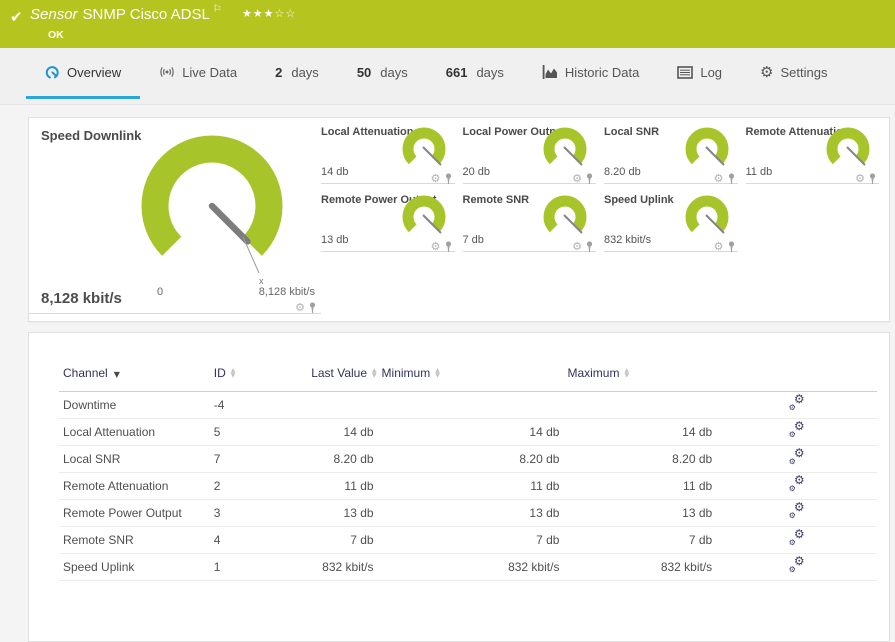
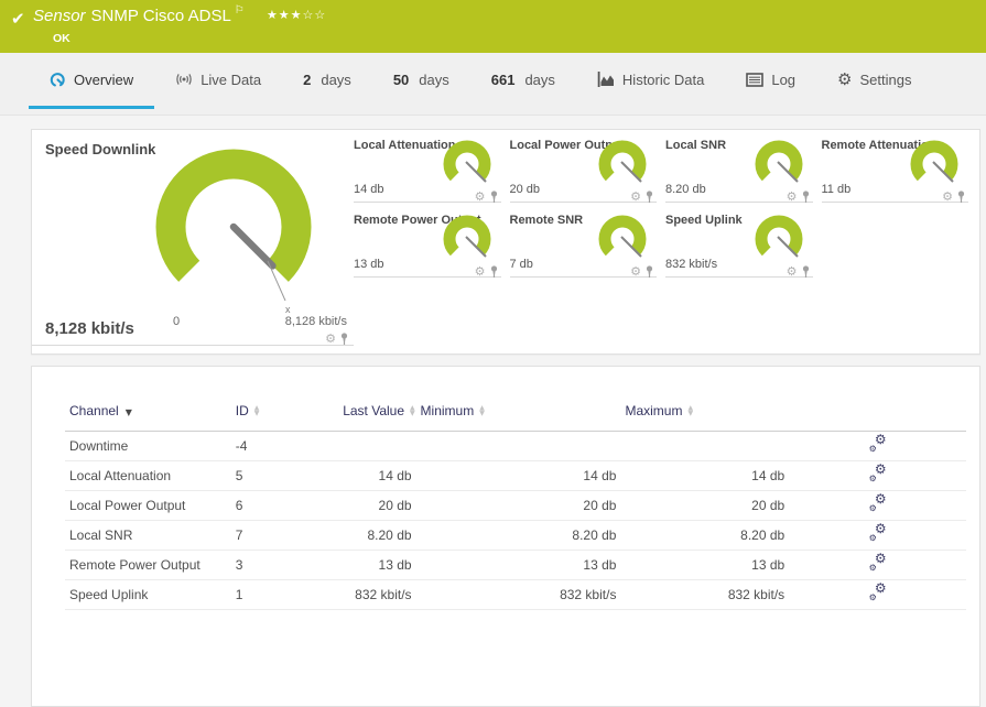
  ✔
  Sensor SNMP Cisco ADSL ⚐ ★★★☆☆
  OK
  Overview
  Live Data
  2
  days
  50
  days
  661
  days
  Historic Data
  Log
  ⚙
  Settings
  Speed Downlink
  x
  0
  8,128 kbit/s
  8,128 kbit/s
  ⚙
  Local Attenuation
  14 db
  ⚙
  Local Power Out
  20 db
  ⚙
  Local SNR
  8.20 db
  ⚙
  Remote Attenuati
  11 db
  ⚙
  Remote Power O
  13 db
  ⚙
  Remote SNR
  7 db
  ⚙
  Speed Uplink
  832 kbit/s
  ⚙
  Channel ▼	ID	Last Value	Minimum	Maximum
  Downtime	-4				⚙⚙
  Local Attenuation	5	14 db	14 db	14 db	⚙⚙
+ Local Power Output	6	20 db	20 db	20 db	⚙⚙
  Local SNR	7	8.20 db	8.20 db	8.20 db	⚙⚙
- Remote Attenuation	2	11 db	11 db	11 db	⚙⚙
  Remote Power Output	3	13 db	13 db	13 db	⚙⚙
- Remote SNR	4	7 db	7 db	7 db	⚙⚙
  Speed Uplink	1	832 kbit/s	832 kbit/s	832 kbit/s	⚙⚙
